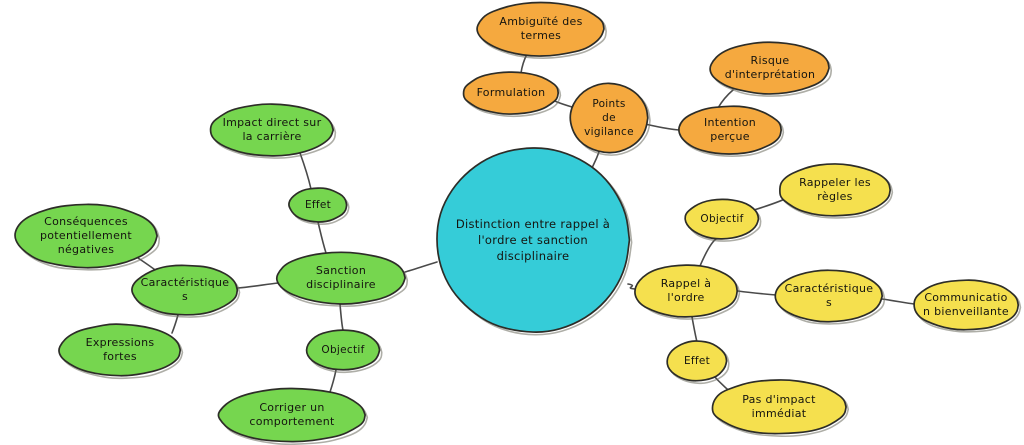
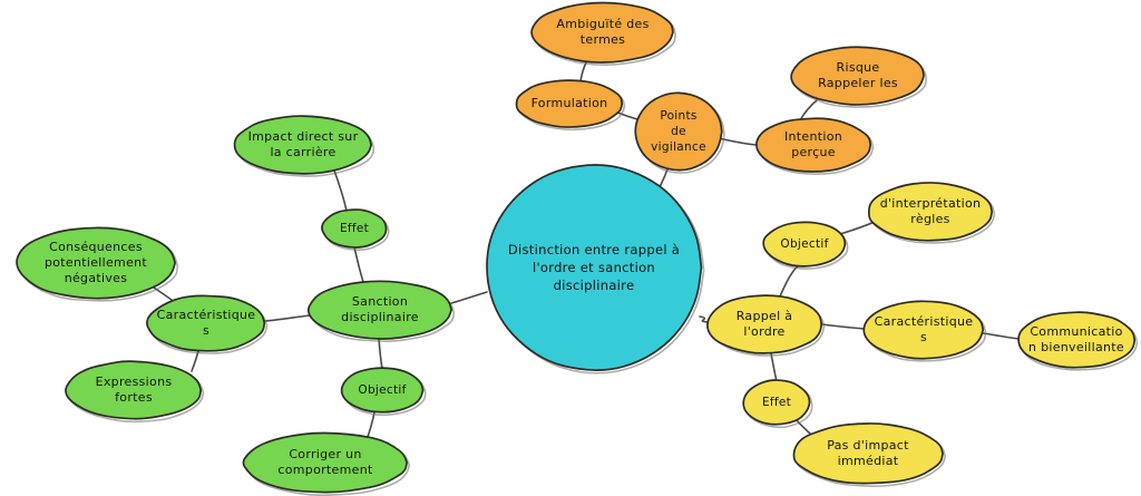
  Distinction entre rappel à l'ordre et sanction disciplinaire
  Points de vigilance
  Formulation
  Ambiguïté des termes
  Intention perçue
- Risque d'interprétation
+ Risque Rappeler les
  Rappel à l'ordre
  Objectif
- Rappeler les règles
+ d'interprétation règles
  Caractéristique s
  Communicatio n bienveillante
  Effet
  Pas d'impact immédiat
  Sanction disciplinaire
  Effet
  Impact direct sur la carrière
  Caractéristique s
  Conséquences potentiellement négatives
  Expressions fortes
  Objectif
  Corriger un comportement
